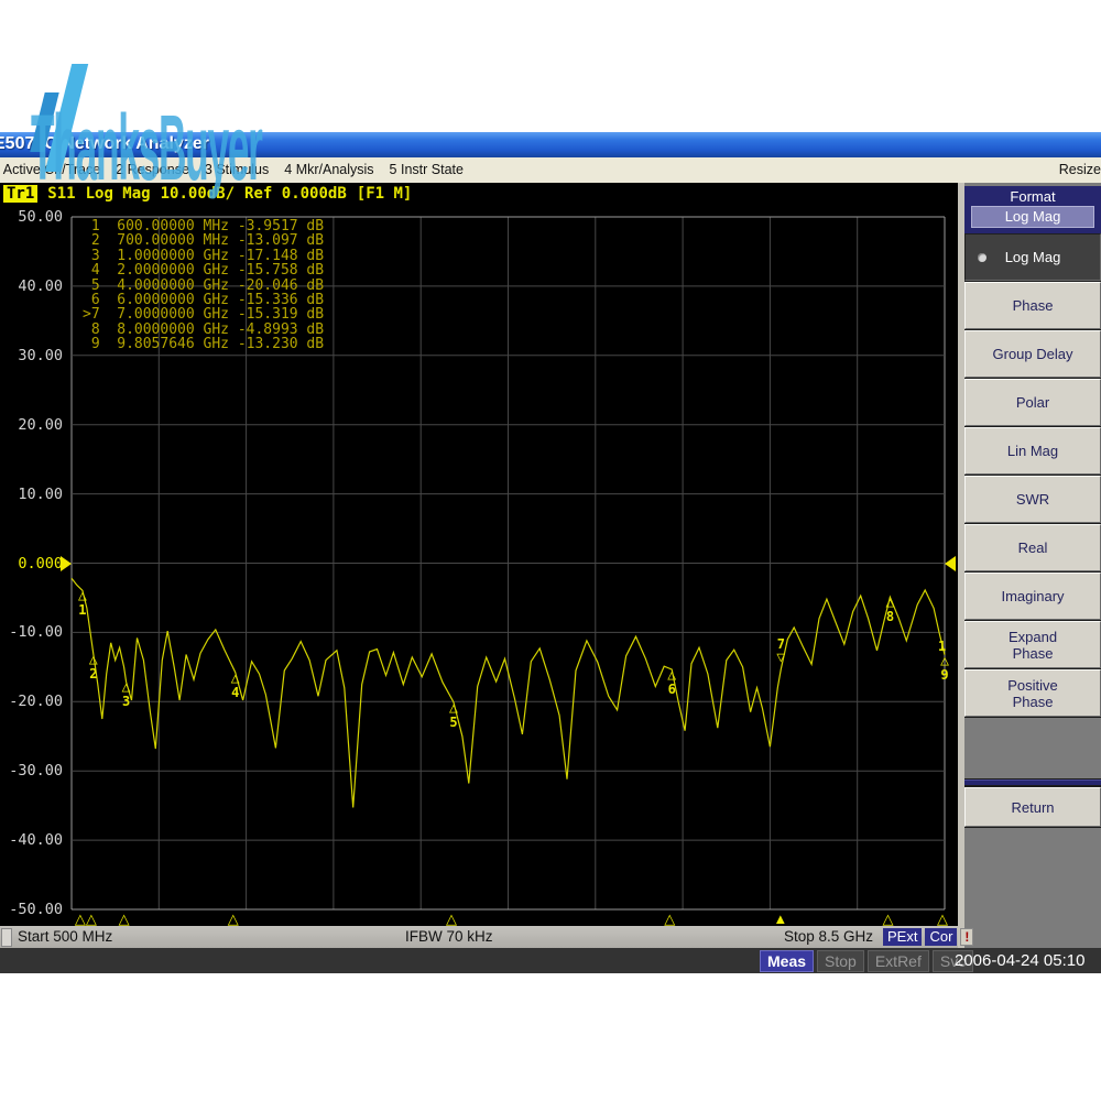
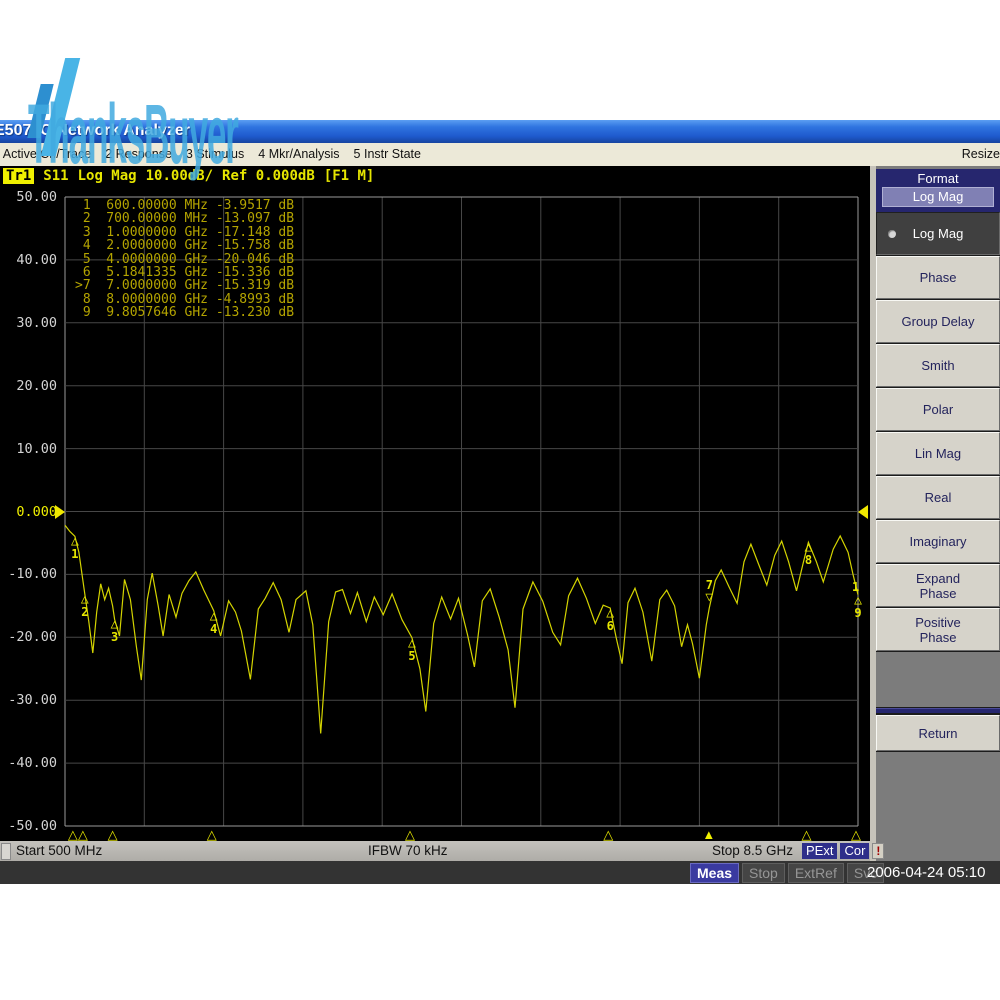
  507etwork Analyzer
  Active/Trace
  2 Response
  3 Stimulus
  4 Mkr/Analysis
  5 Instr State
  Resize
  Tr1
  S11
  Log Mag
  10.00dB/
  Ref 0.000dB
  [F1 M]
  1 600.00000 MHz -3.9517 dB
  2 700.00000 MHz -13.097 dB
  3 1.0000000 GHz -17.148 dB
  4 2.0000000 GHz -15.758 dB
  5 4.0000000 GHz -20.046 dB
- 6 6.0000000 GHz -15.336 dB
+ 6 5.1841335 GHz -15.336 dB
  >7 7.0000000 GHz -15.319 dB
  8 8.0000000 GHz -4.8993 dB
  9 9.8057646 GHz -13.230 dB
  50.00
  40.00
  30.00
  20.00
  10.00
  0.000
  -10.00
  -20.00
  -30.00
  -40.00
  -50.00
  △
  1
  △
  2
  △
  3
  △
  4
  △
  5
  △
  6
  7
  ▽
  △
  8
  △
  9
  △
  △
  △
  △
  △
  △
  ▲
  △
  △
  1
  Format
  Log Mag
  Log Mag
  Phase
  Group Delay
+ Smith
  Polar
  Lin Mag
- SWR
  Real
  Imaginary
  Expand
  Phase
  Positive
  Phase
  Return
  Start 500 MHz
  IFBW 70 kHz
  Stop 8.5 GHz
  PExt
  Cor
  !
  Meas
  Stop
  ExtRef
  Svc
  2006-04-24 05:10
  ThanksBuyer
